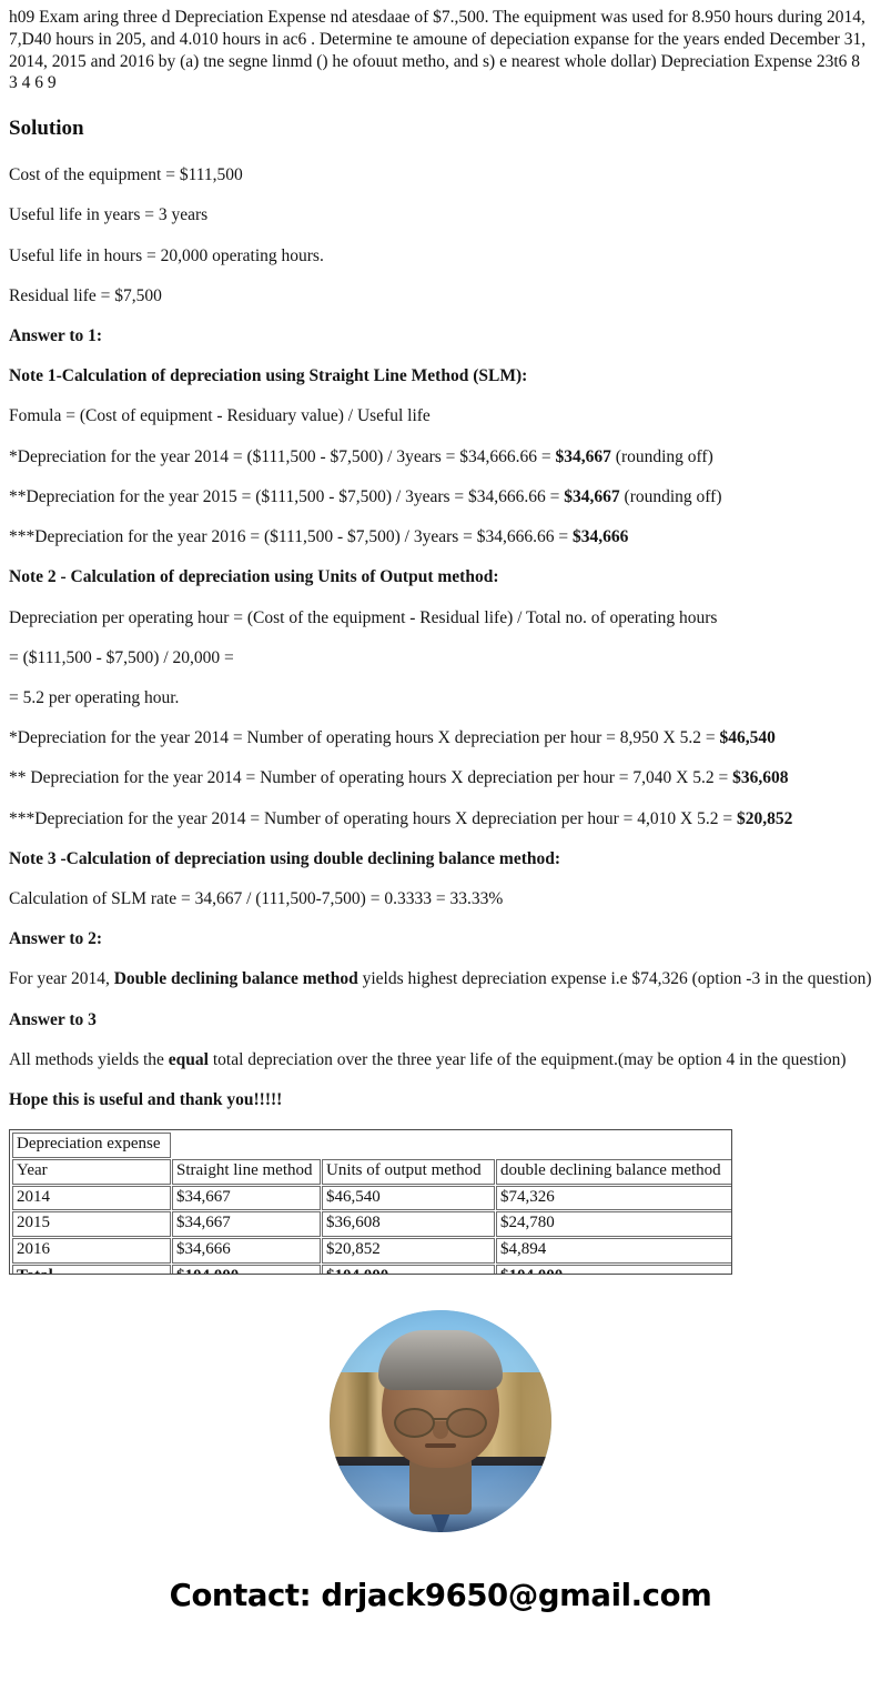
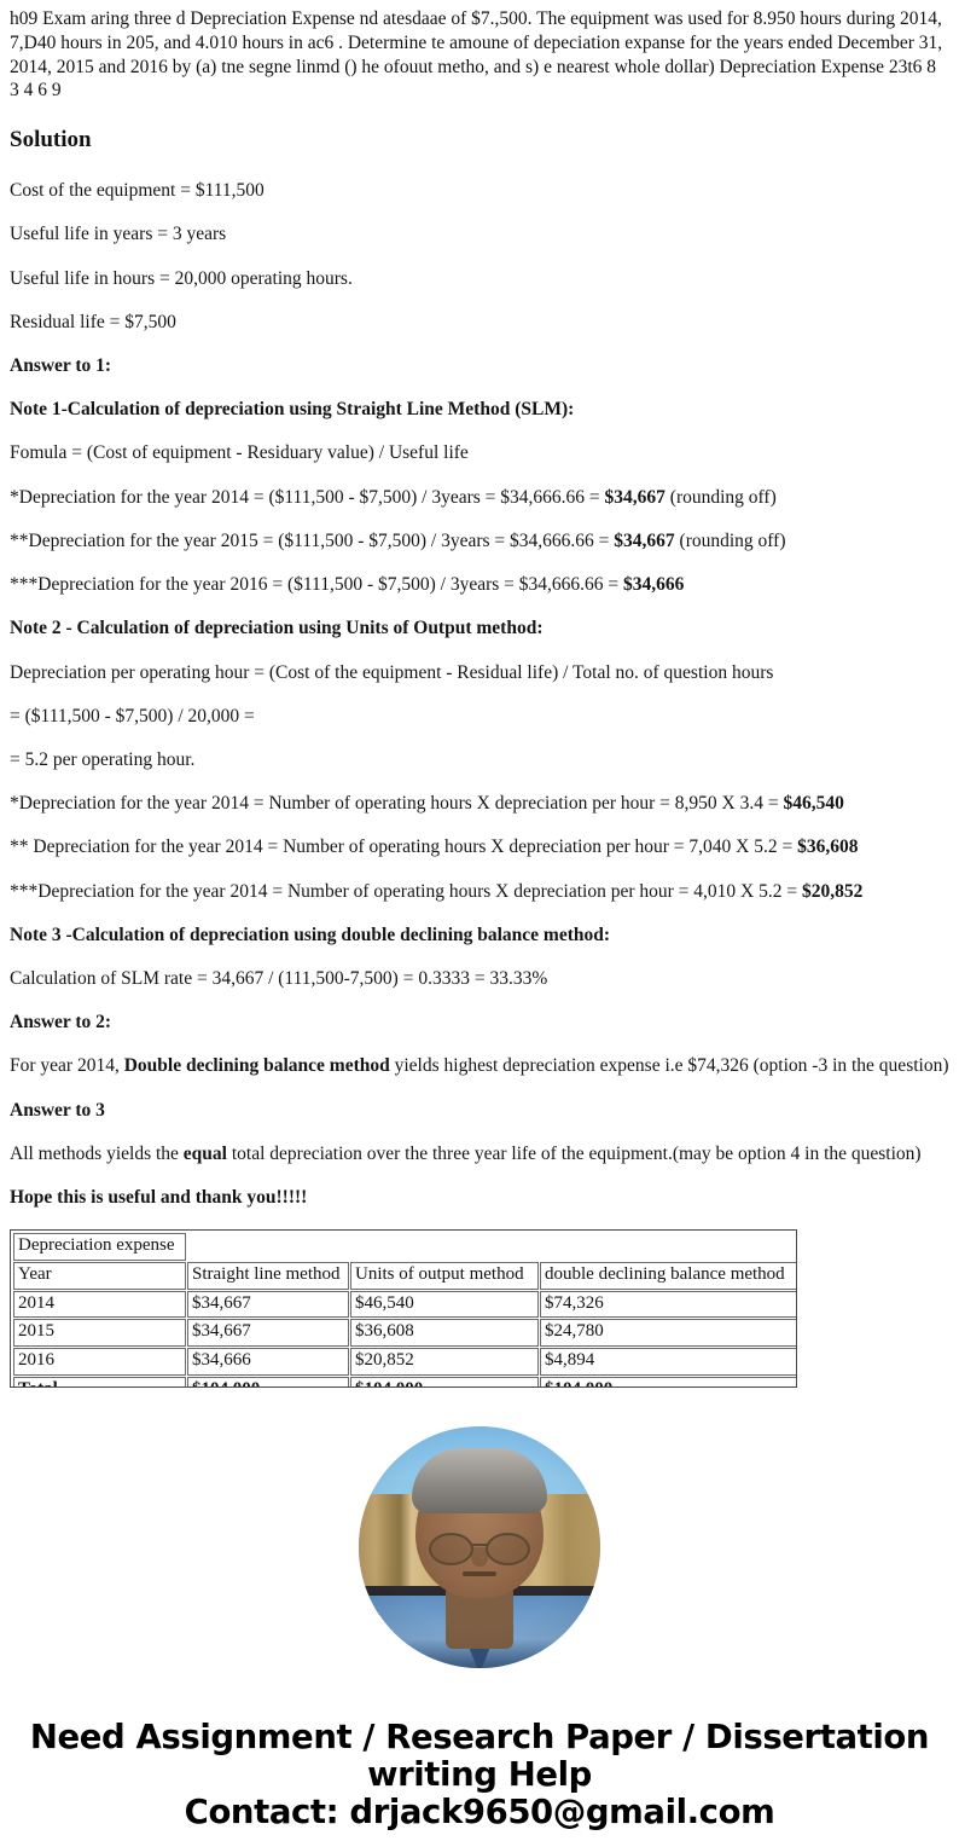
  h09 Exam aring three d Depreciation Expense nd atesdaae of $7.,500. The equipment was used for 8.950 hours during 2014, 7,D40 hours in 205, and 4.010 hours in ac6 . Determine te amoune of depeciation expanse for the years ended December 31, 2014, 2015 and 2016 by (a) tne segne linmd () he ofouut metho, and s) e nearest whole dollar) Depreciation Expense 23t6 8 3 4 6 9
  Solution
  Cost of the equipment = $111,500
  Useful life in years = 3 years
  Useful life in hours = 20,000 operating hours.
  Residual life = $7,500
  Answer to 1:
  Note 1-Calculation of depreciation using Straight Line Method (SLM):
  Fomula = (Cost of equipment - Residuary value) / Useful life
  *Depreciation for the year 2014 = ($111,500 - $7,500) / 3years = $34,666.66 = $34,667 (rounding off)
  **Depreciation for the year 2015 = ($111,500 - $7,500) / 3years = $34,666.66 = $34,667 (rounding off)
  ***Depreciation for the year 2016 = ($111,500 - $7,500) / 3years = $34,666.66 = $34,666
  Note 2 - Calculation of depreciation using Units of Output method:
- Depreciation per operating hour = (Cost of the equipment - Residual life) / Total no. of operating hours
+ Depreciation per operating hour = (Cost of the equipment - Residual life) / Total no. of question hours
  = ($111,500 - $7,500) / 20,000 =
  = 5.2 per operating hour.
- *Depreciation for the year 2014 = Number of operating hours X depreciation per hour = 8,950 X 5.2 = $46,540
+ *Depreciation for the year 2014 = Number of operating hours X depreciation per hour = 8,950 X 3.4 = $46,540
  ** Depreciation for the year 2014 = Number of operating hours X depreciation per hour = 7,040 X 5.2 = $36,608
  ***Depreciation for the year 2014 = Number of operating hours X depreciation per hour = 4,010 X 5.2 = $20,852
  Note 3 -Calculation of depreciation using double declining balance method:
  Calculation of SLM rate = 34,667 / (111,500-7,500) = 0.3333 = 33.33%
  Answer to 2:
  For year 2014, Double declining balance method yields highest depreciation expense i.e $74,326 (option -3 in the question)
  Answer to 3
  All methods yields the equal total depreciation over the three year life of the equipment.(may be option 4 in the question)
  Hope this is useful and thank you!!!!!
  Depreciation expense
  Year	Straight line method	Units of output method	double declining balance method
  2014	$34,667	$46,540	$74,326
  2015	$34,667	$36,608	$24,780
  2016	$34,666	$20,852	$4,894
+ Need Assignment / Research Paper / Dissertation writing Help
  Contact: drjack9650@gmail.com
